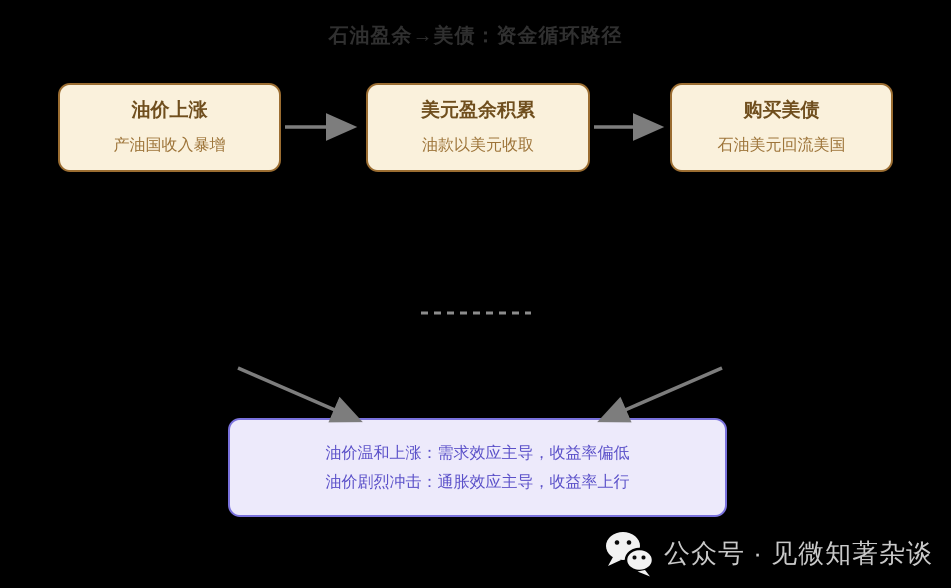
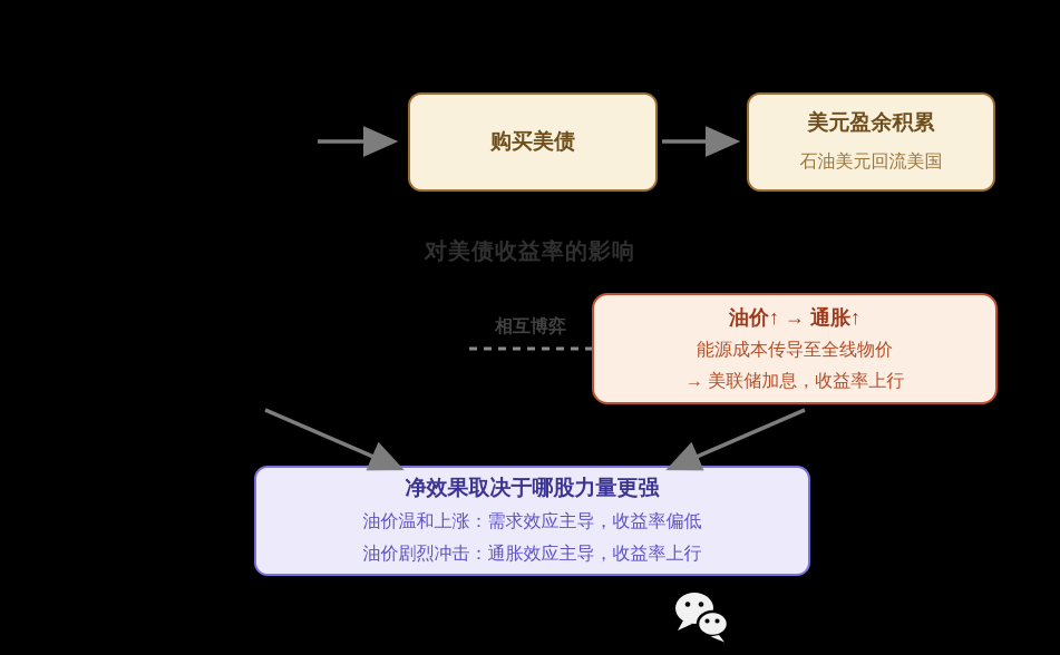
- 石油盈余→美债：资金循环路径
- 油价上涨
- 产油国收入暴增
- 美元盈余积累
+ 购买美债
- 油款以美元收取
- 购买美债
+ 美元盈余积累
  石油美元回流美国
+ 对美债收益率的影响
+ 相互博弈
+ 油价↑ → 通胀↑
+ 能源成本传导至全线物价
+ → 美联储加息，收益率上行
+ 净效果取决于哪股力量更强
  油价温和上涨：需求效应主导，收益率偏低
  油价剧烈冲击：通胀效应主导，收益率上行
- 公众号 · 见微知著杂谈
